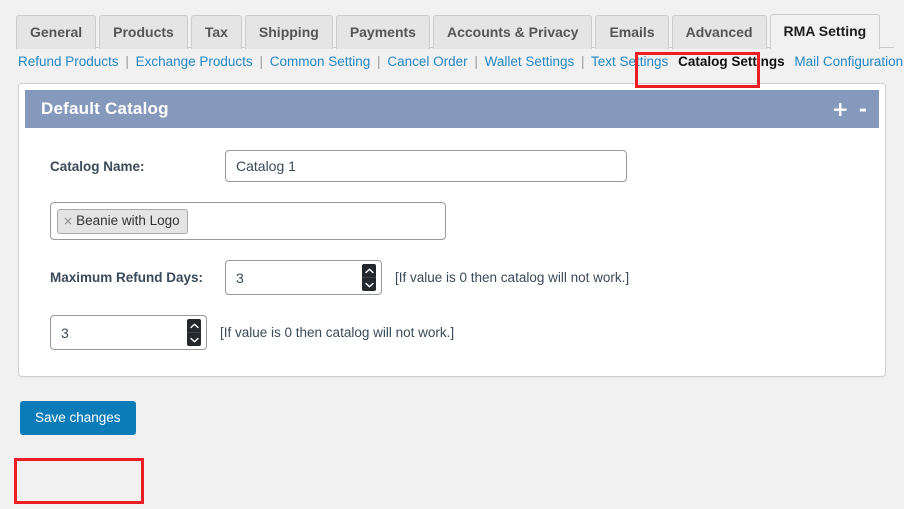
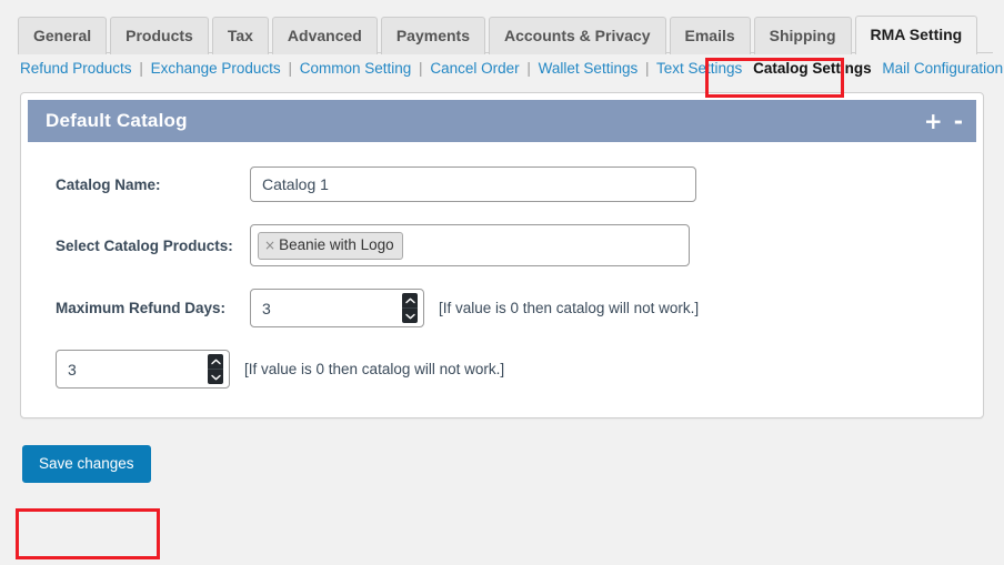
  General
  Products
  Tax
- Shipping
+ Advanced
  Payments
  Accounts & Privacy
  Emails
- Advanced
+ Shipping
  RMA Setting
  Refund Products | Exchange Products | Common Setting | Cancel Order | Wallet Settings | Text Settings Catalog Settings Mail Configuration
  Default Catalog
  +
  -
  Catalog Name:
  Catalog 1
+ Select Catalog Products:
  ×
  Beanie with Logo
  Maximum Refund Days:
  3
  [If value is 0 then catalog will not work.]
  3
  [If value is 0 then catalog will not work.]
  Save changes
